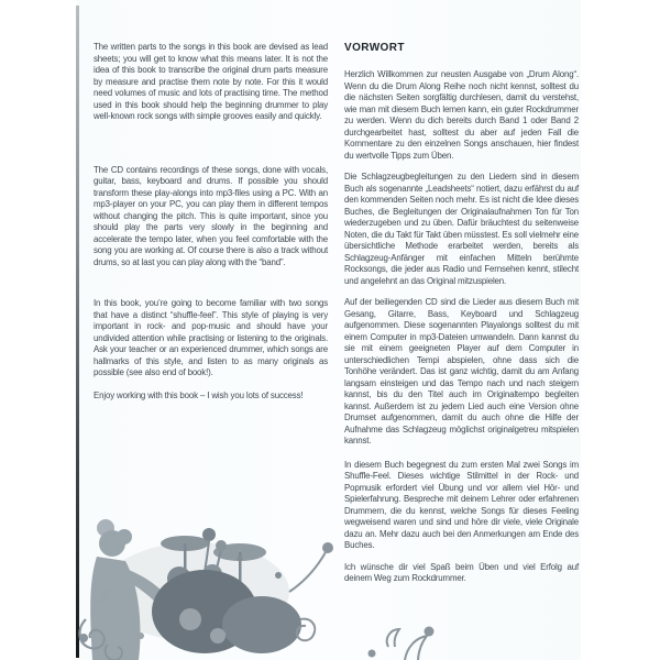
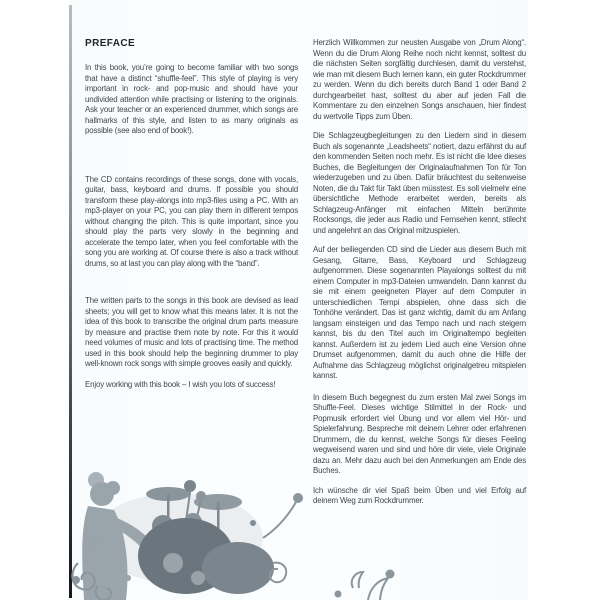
+ PREFACE
- The written parts to the songs in this book are devised as lead sheets; you will get to know what this means later. It is not the idea of this book to transcribe the original drum parts measure by measure and practise them note by note. For this it would need volumes of music and lots of practising time. The method used in this book should help the beginning drummer to play well-known rock songs with simple grooves easily and quickly.
+ In this book, you’re going to become familiar with two songs that have a distinct “shuffle-feel”. This style of playing is very important in rock- and pop-music and should have your undivided attention while practising or listening to the originals. Ask your teacher or an experienced drummer, which songs are hallmarks of this style, and listen to as many originals as possible (see also end of book!).
  The CD contains recordings of these songs, done with vocals, guitar, bass, keyboard and drums. If possible you should transform these play-alongs into mp3-files using a PC. With an mp3-player on your PC, you can play them in different tempos without changing the pitch. This is quite important, since you should play the parts very slowly in the beginning and accelerate the tempo later, when you feel comfortable with the song you are working at. Of course there is also a track without drums, so at last you can play along with the “band”.
- In this book, you’re going to become familiar with two songs that have a distinct “shuffle-feel”. This style of playing is very important in rock- and pop-music and should have your undivided attention while practising or listening to the originals. Ask your teacher or an experienced drummer, which songs are hallmarks of this style, and listen to as many originals as possible (see also end of book!).
+ The written parts to the songs in this book are devised as lead sheets; you will get to know what this means later. It is not the idea of this book to transcribe the original drum parts measure by measure and practise them note by note. For this it would need volumes of music and lots of practising time. The method used in this book should help the beginning drummer to play well-known rock songs with simple grooves easily and quickly.
  Enjoy working with this book – I wish you lots of success!
- VORWORT
  Herzlich Willkommen zur neusten Ausgabe von „Drum Along“. Wenn du die Drum Along Reihe noch nicht kennst, solltest du die nächsten Seiten sorgfältig durchlesen, damit du verstehst, wie man mit diesem Buch lernen kann, ein guter Rockdrummer zu werden. Wenn du dich bereits durch Band 1 oder Band 2 durchgearbeitet hast, solltest du aber auf jeden Fall die Kommentare zu den einzelnen Songs anschauen, hier findest du wertvolle Tipps zum Üben.
  Die Schlagzeugbegleitungen zu den Liedern sind in diesem Buch als sogenannte „Leadsheets“ notiert, dazu erfährst du auf den kommenden Seiten noch mehr. Es ist nicht die Idee dieses Buches, die Begleitungen der Originalaufnahmen Ton für Ton wiederzugeben und zu üben. Dafür bräuchtest du seitenweise Noten, die du Takt für Takt üben müsstest. Es soll vielmehr eine übersichtliche Methode erarbeitet werden, bereits als Schlagzeug-Anfänger mit einfachen Mitteln berühmte Rocksongs, die jeder aus Radio und Fernsehen kennt, stilecht und angelehnt an das Original mitzuspielen.
  Auf der beiliegenden CD sind die Lieder aus diesem Buch mit Gesang, Gitarre, Bass, Keyboard und Schlagzeug aufgenommen. Diese sogenannten Playalongs solltest du mit einem Computer in mp3-Dateien umwandeln. Dann kannst du sie mit einem geeigneten Player auf dem Computer in unterschiedlichen Tempi abspielen, ohne dass sich die Tonhöhe verändert. Das ist ganz wichtig, damit du am Anfang langsam einsteigen und das Tempo nach und nach steigern kannst, bis du den Titel auch im Originaltempo begleiten kannst. Außerdem ist zu jedem Lied auch eine Version ohne Drumset aufgenommen, damit du auch ohne die Hilfe der Aufnahme das Schlagzeug möglichst originalgetreu mitspielen kannst.
  In diesem Buch begegnest du zum ersten Mal zwei Songs im Shuffle-Feel. Dieses wichtige Stilmittel in der Rock- und Popmusik erfordert viel Übung und vor allem viel Hör- und Spielerfahrung. Bespreche mit deinem Lehrer oder erfahrenen Drummern, die du kennst, welche Songs für dieses Feeling wegweisend waren und sind und höre dir viele, viele Originale dazu an. Mehr dazu auch bei den Anmerkungen am Ende des Buches.
  Ich wünsche dir viel Spaß beim Üben und viel Erfolg auf deinem Weg zum Rockdrummer.
